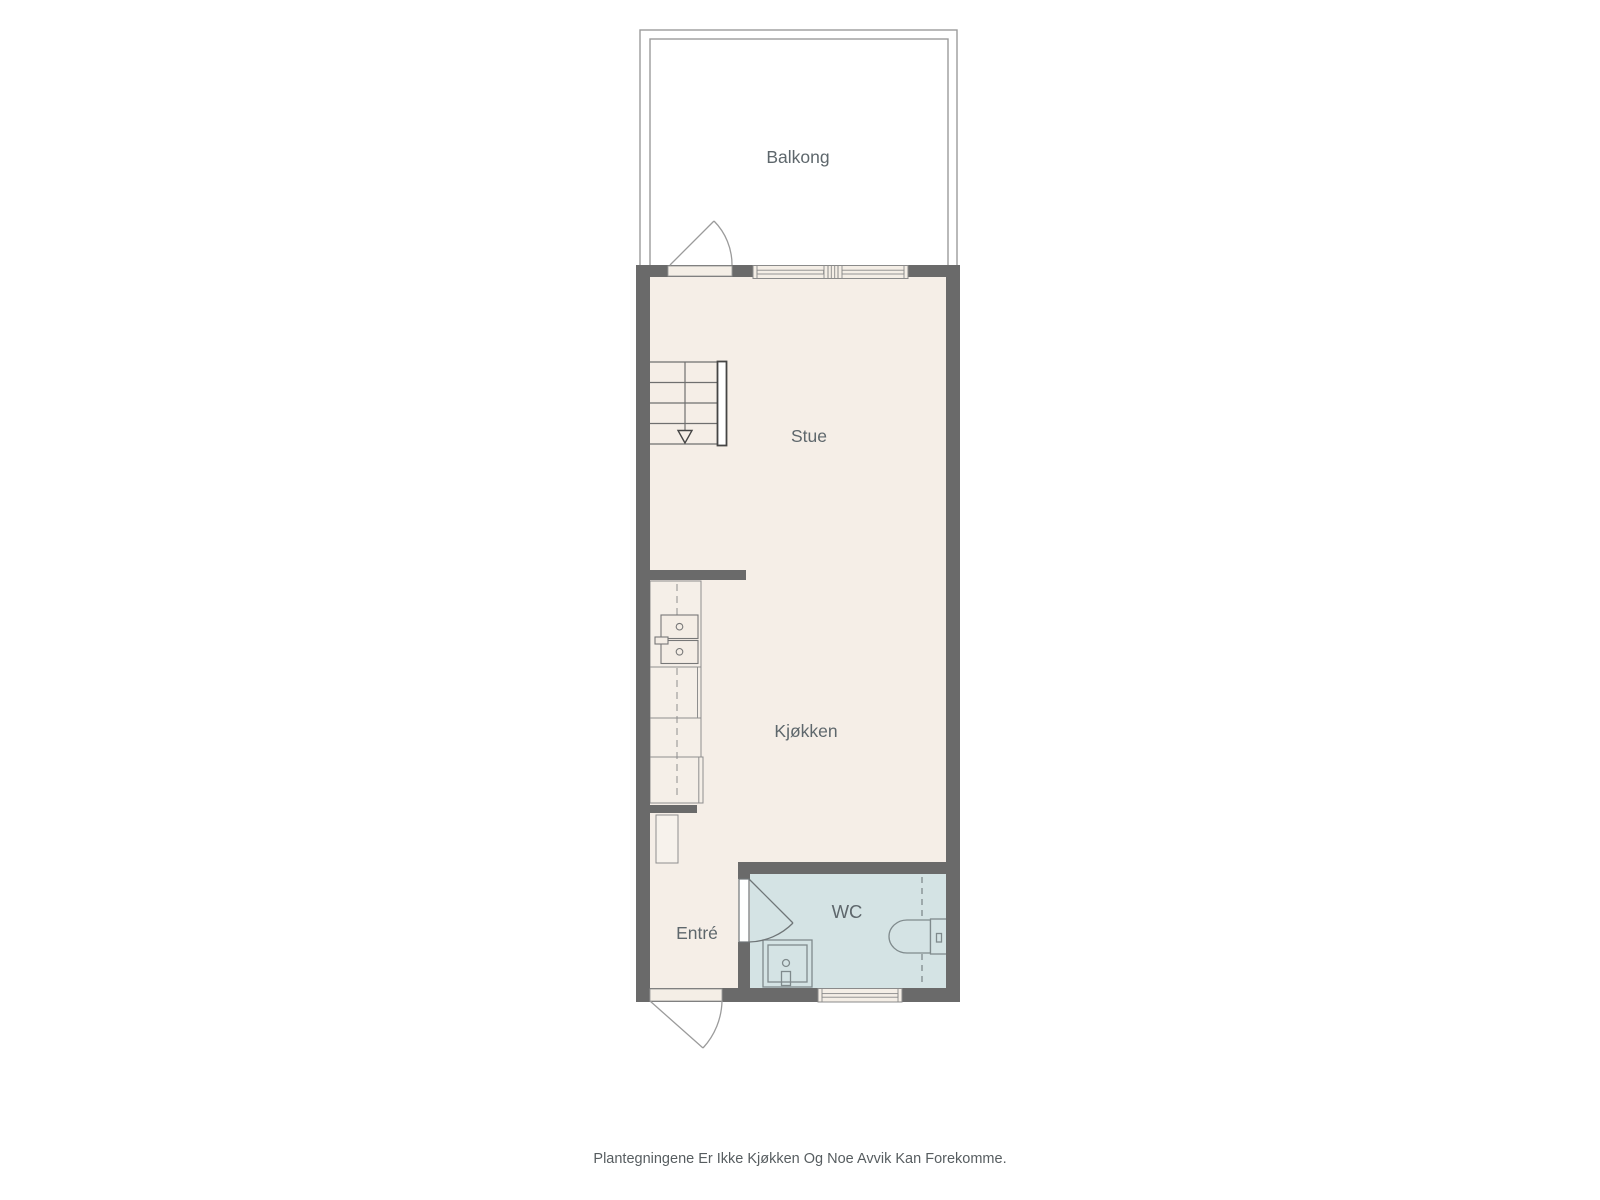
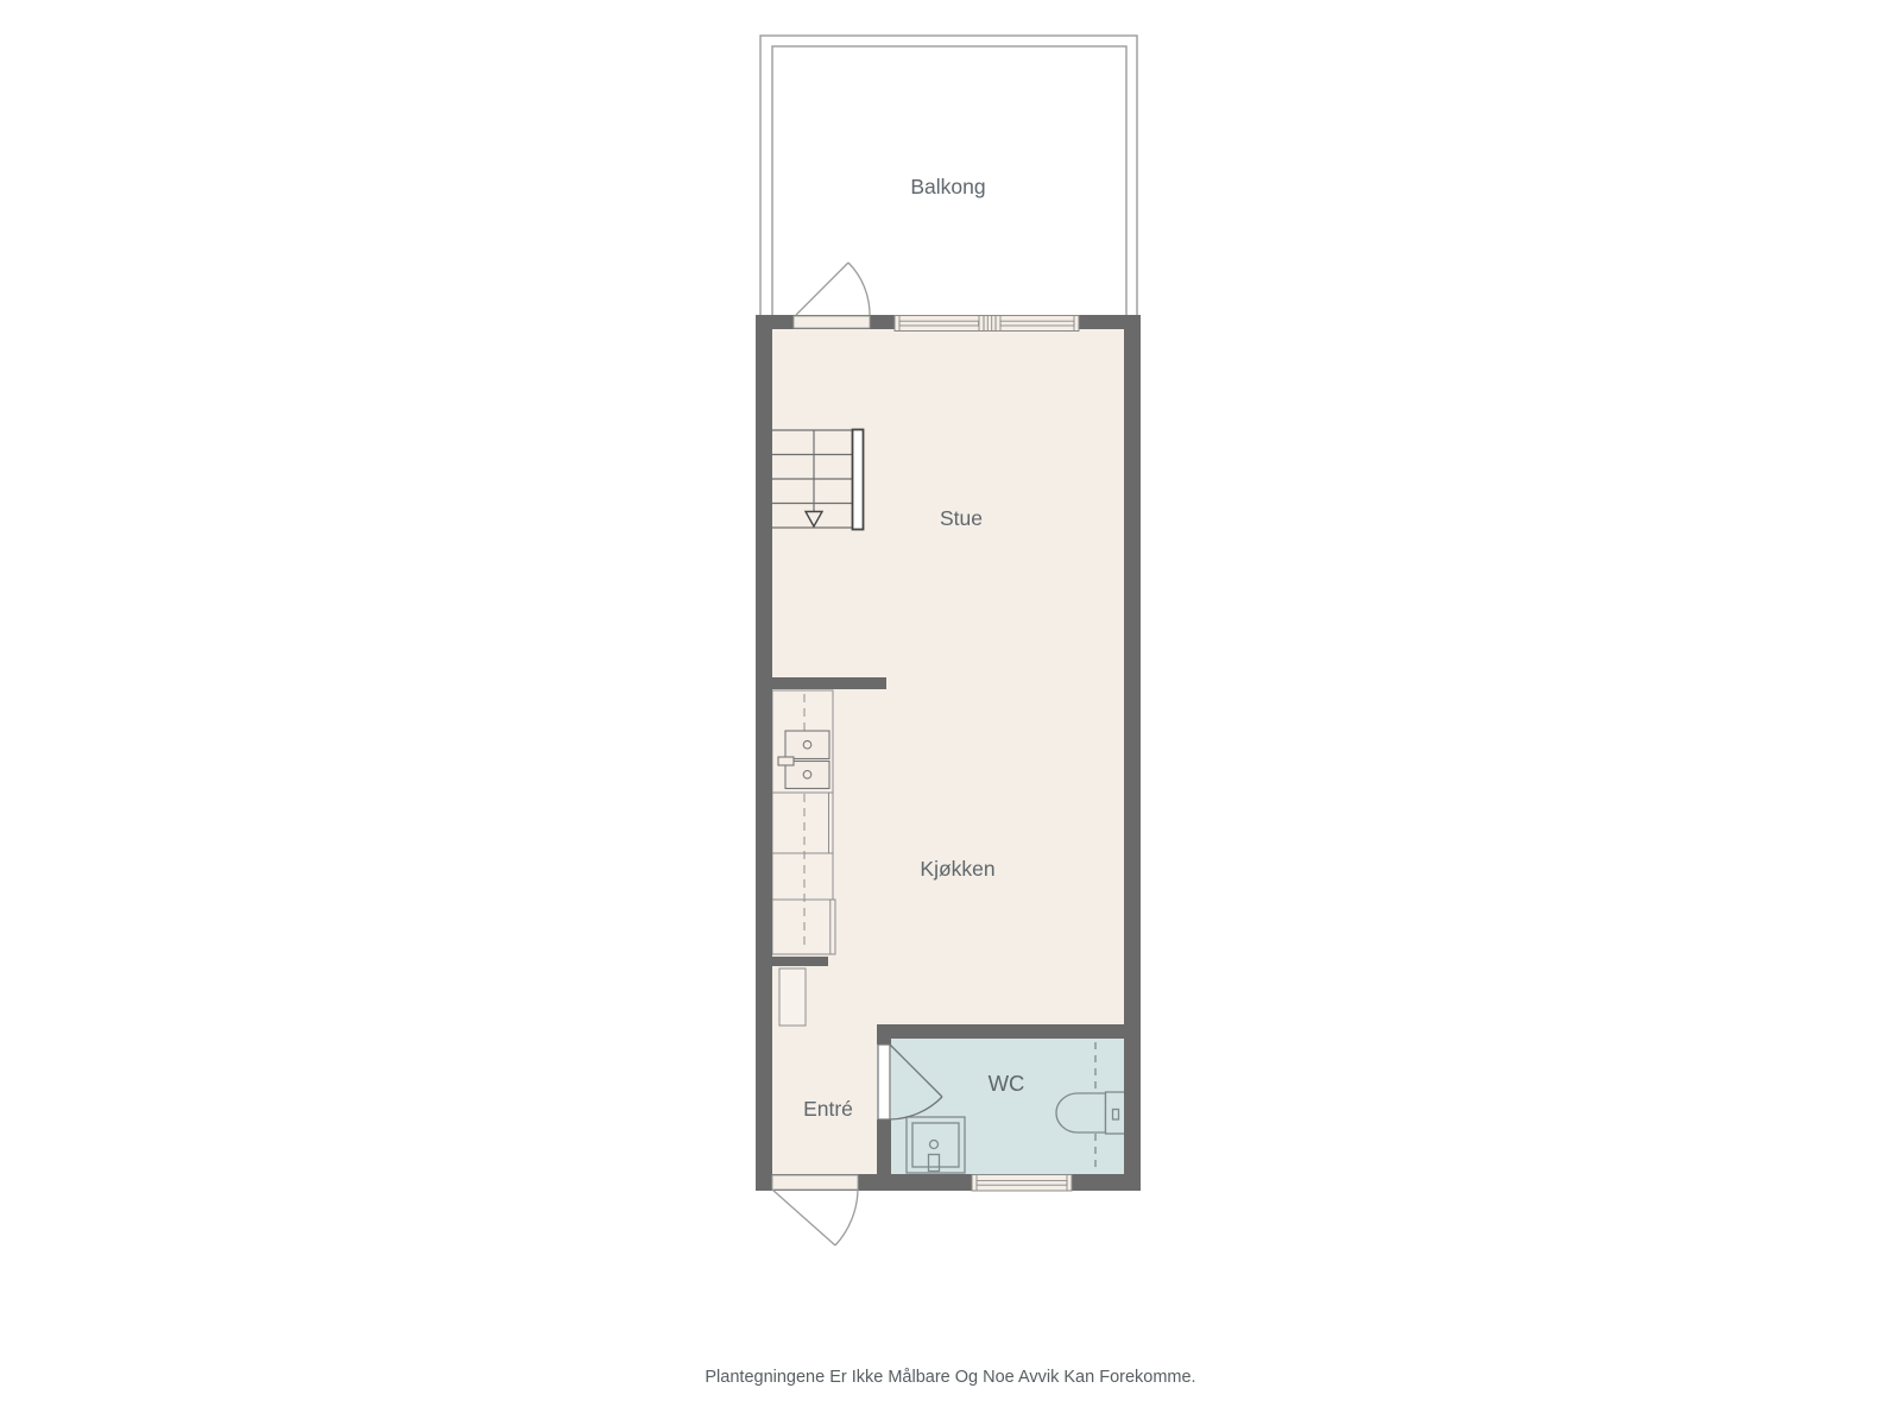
  Balkong
  Stue
  Kjøkken
  Entré
  WC
- Plantegningene Er Ikke Kjøkken Og Noe Avvik Kan Forekomme.
+ Plantegningene Er Ikke Målbare Og Noe Avvik Kan Forekomme.
